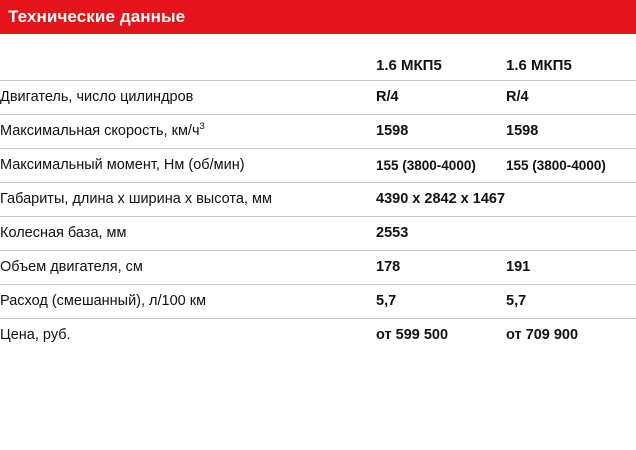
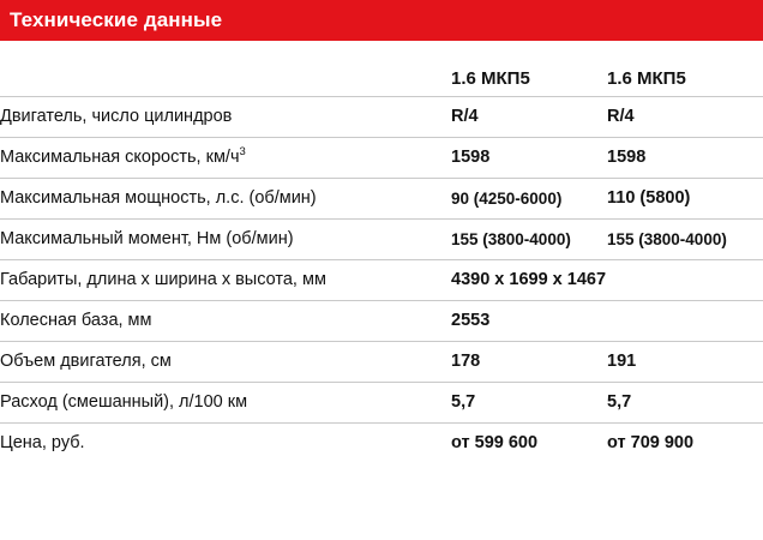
  Технические данные
  	1.6 МКП5	1.6 МКП5
  Двигатель, число цилиндров	R/4	R/4
  Максимальная скорость, км/ч3	1598	1598
+ Максимальная мощность, л.с. (об/мин)	90 (4250-6000)	110 (5800)
  Максимальный момент, Нм (об/мин)	155 (3800-4000)	155 (3800-4000)
- Габариты, длина х ширина х высота, мм	4390 x 2842 x 1467
+ Габариты, длина х ширина х высота, мм	4390 x 1699 x 1467
  Колесная база, мм	2553
  Объем двигателя, см	178	191
  Расход (смешанный), л/100 км	5,7	5,7
- Цена, руб.	от 599 500	от 709 900
+ Цена, руб.	от 599 600	от 709 900
